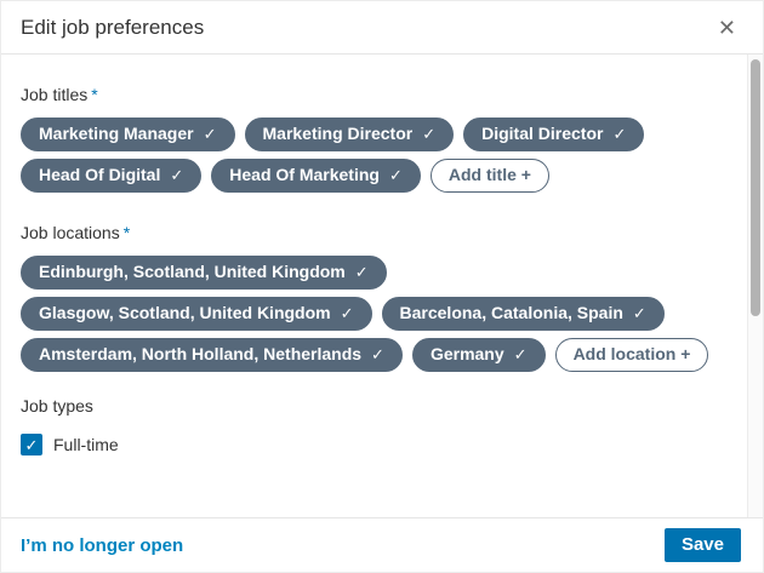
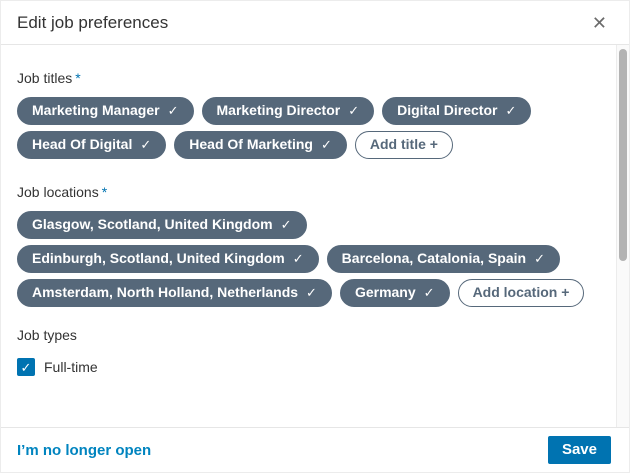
  Edit job preferences
  ✕
  Job titles *
  Marketing Manager
  ✓
  Marketing Director
  ✓
  Digital Director
  ✓
  Head Of Digital
  ✓
  Head Of Marketing
  ✓
  Add title +
  Job locations *
- Edinburgh, Scotland, United Kingdom
+ Glasgow, Scotland, United Kingdom
  ✓
- Glasgow, Scotland, United Kingdom
+ Edinburgh, Scotland, United Kingdom
  ✓
  Barcelona, Catalonia, Spain
  ✓
  Amsterdam, North Holland, Netherlands
  ✓
  Germany
  ✓
  Add location +
  Job types
  ✓
  Full-time
  I’m no longer open
  Save
